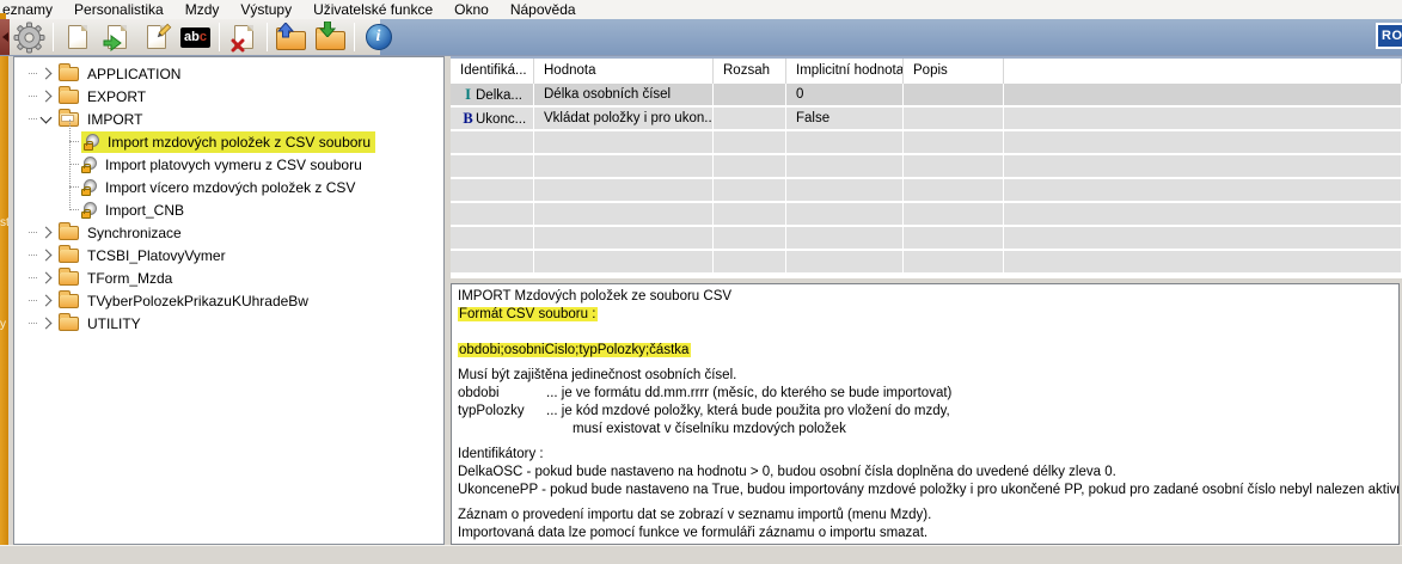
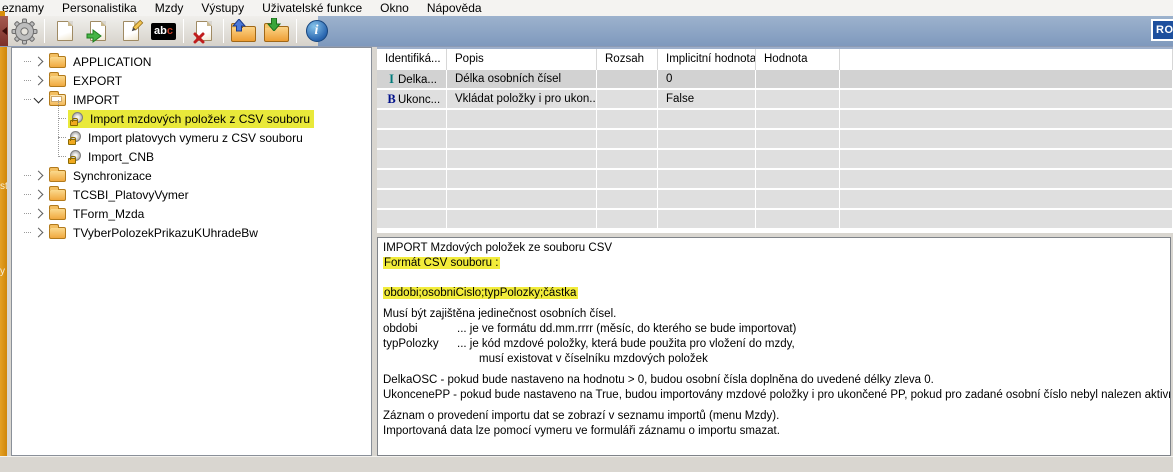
  eznamy
  Personalistika
  Mzdy
  Výstupy
  Uživatelské funkce
  Okno
  Nápověda
  RO
  ab
  c
  i
  st
  y
  APPLICATION
  EXPORT
  IMPORT
  Import mzdových položek z CSV souboru
  Import platovych vymeru z CSV souboru
- Import vícero mzdových položek z CSV
  Import_CNB
  Synchronizace
  TCSBI_PlatovyVymer
  TForm_Mzda
  TVyberPolozekPrikazuKUhradeBw
- UTILITY
  Identifiká...
- Hodnota
+ Popis
  Rozsah
  Implicitní hodnota
- Popis
+ Hodnota
  I Delka...
  Délka osobních čísel
  0
  B Ukonc...
  Vkládat položky i pro ukon..
  False
  IMPORT Mzdových položek ze souboru CSV
  Formát CSV souboru :
  obdobi;osobniCislo;typPolozky;částka
  Musí být zajištěna jedinečnost osobních čísel.
  obdobi ... je ve formátu dd.mm.rrrr (měsíc, do kterého se bude importovat)
  typPolozky ... je kód mzdové položky, která bude použita pro vložení do mzdy,
  musí existovat v číselníku mzdových položek
- Identifikátory :
  DelkaOSC - pokud bude nastaveno na hodnotu > 0, budou osobní čísla doplněna do uvedené délky zleva 0.
  UkoncenePP - pokud bude nastaveno na True, budou importovány mzdové položky i pro ukončené PP, pokud pro zadané osobní číslo nebyl nalezen aktiv
  Záznam o provedení importu dat se zobrazí v seznamu importů (menu Mzdy).
- Importovaná data lze pomocí funkce ve formuláři záznamu o importu smazat.
+ Importovaná data lze pomocí vymeru ve formuláři záznamu o importu smazat.
